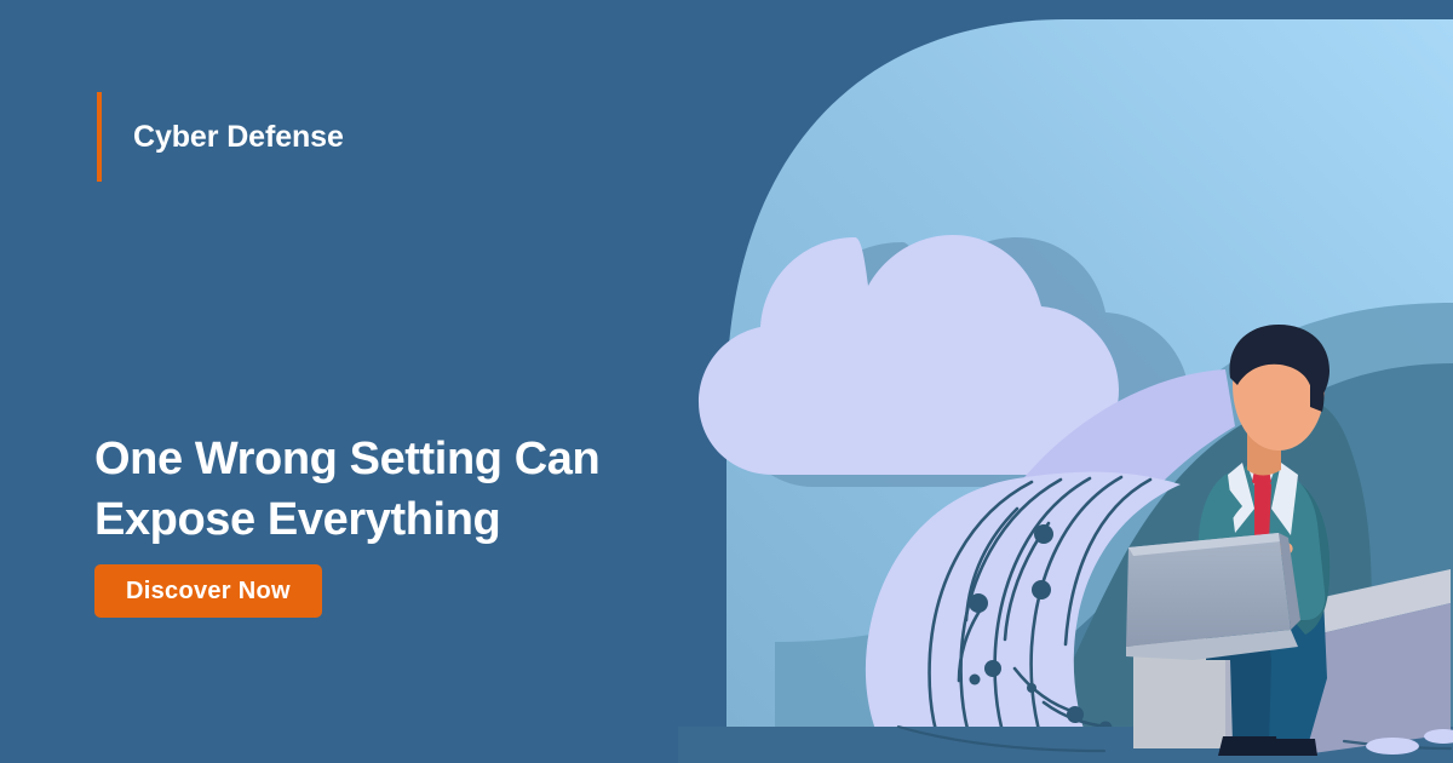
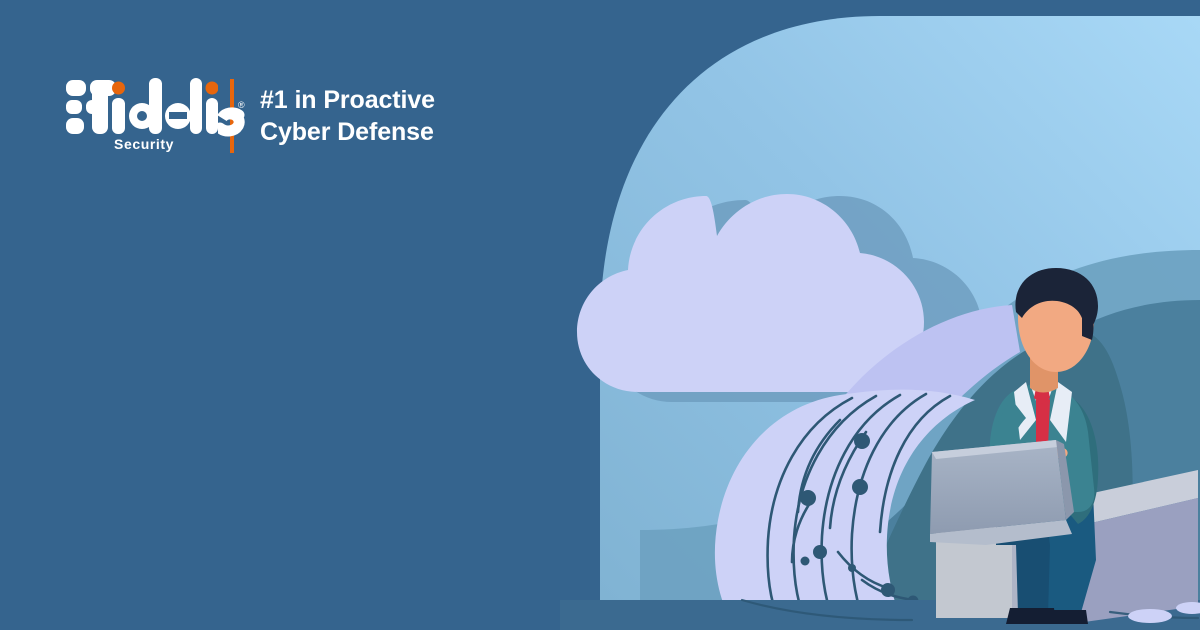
+ ®
+ Security
+ #1 in Proactive
  Cyber Defense
- One Wrong Setting Can
- Expose Everything
- Discover Now
